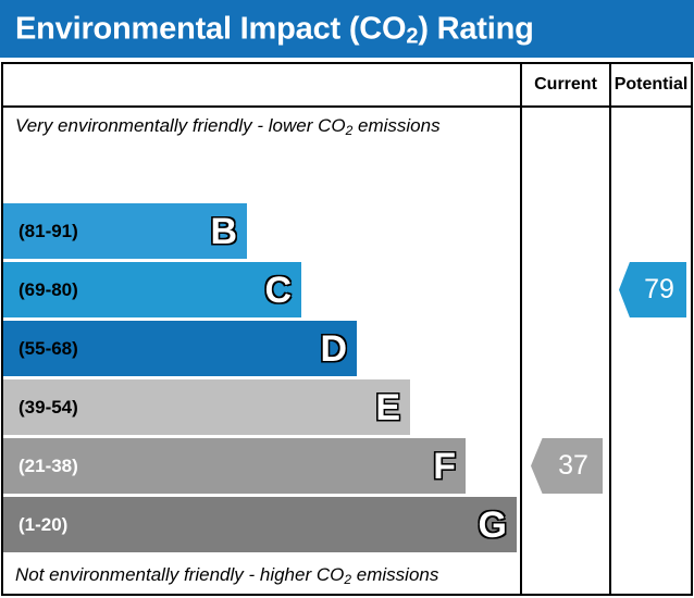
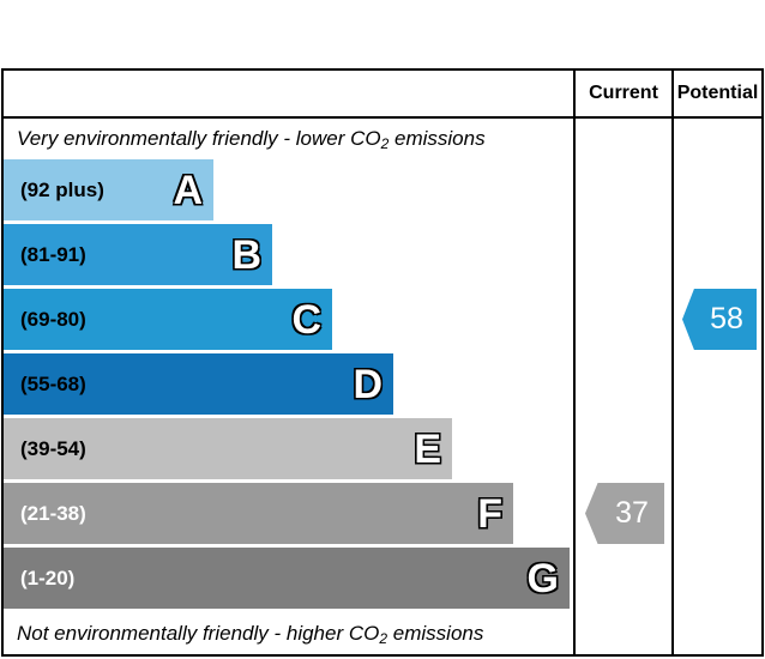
- Environmental Impact (CO2) Rating
  Current
  Potential
  Very environmentally friendly - lower CO2 emissions
  Not environmentally friendly - higher CO2 emissions
+ (92 plus)
+ A
  (81-91)
  B
  (69-80)
  C
  (55-68)
  D
  (39-54)
  E
  (21-38)
  F
  (1-20)
  G
  37
- 79
+ 58
